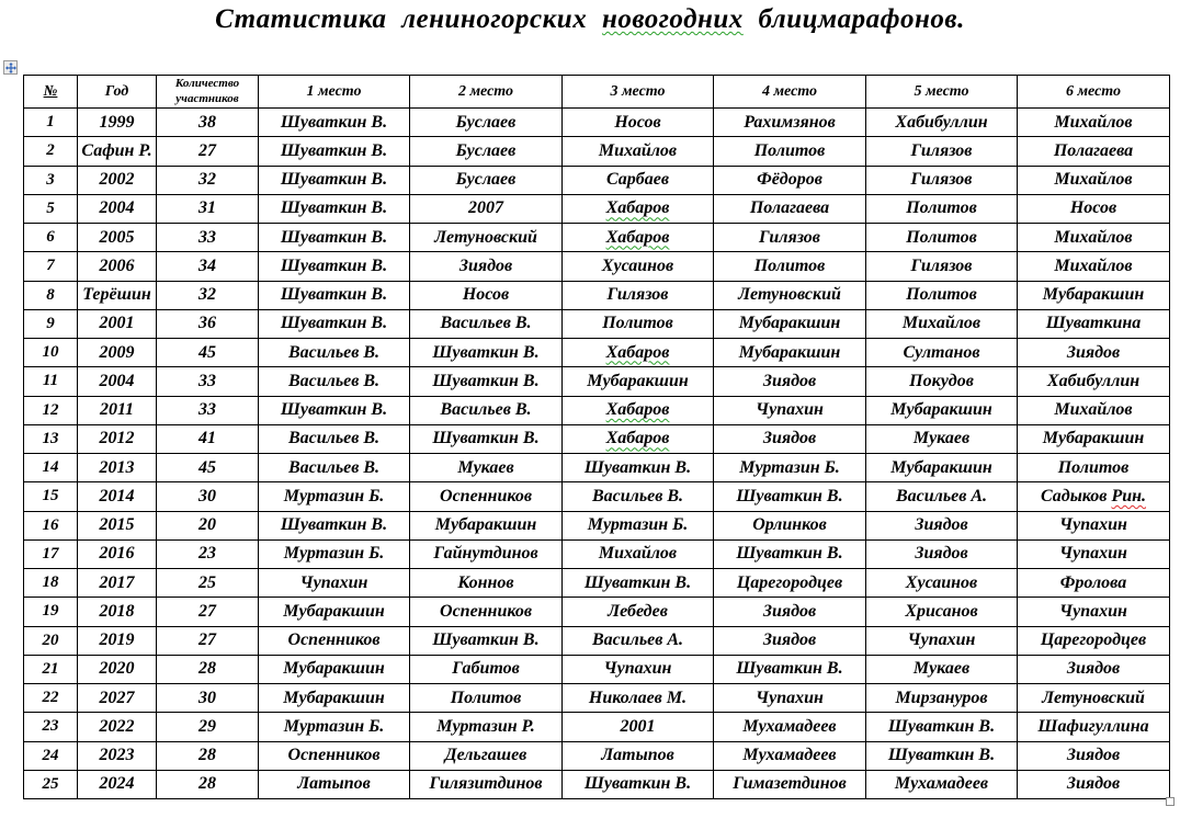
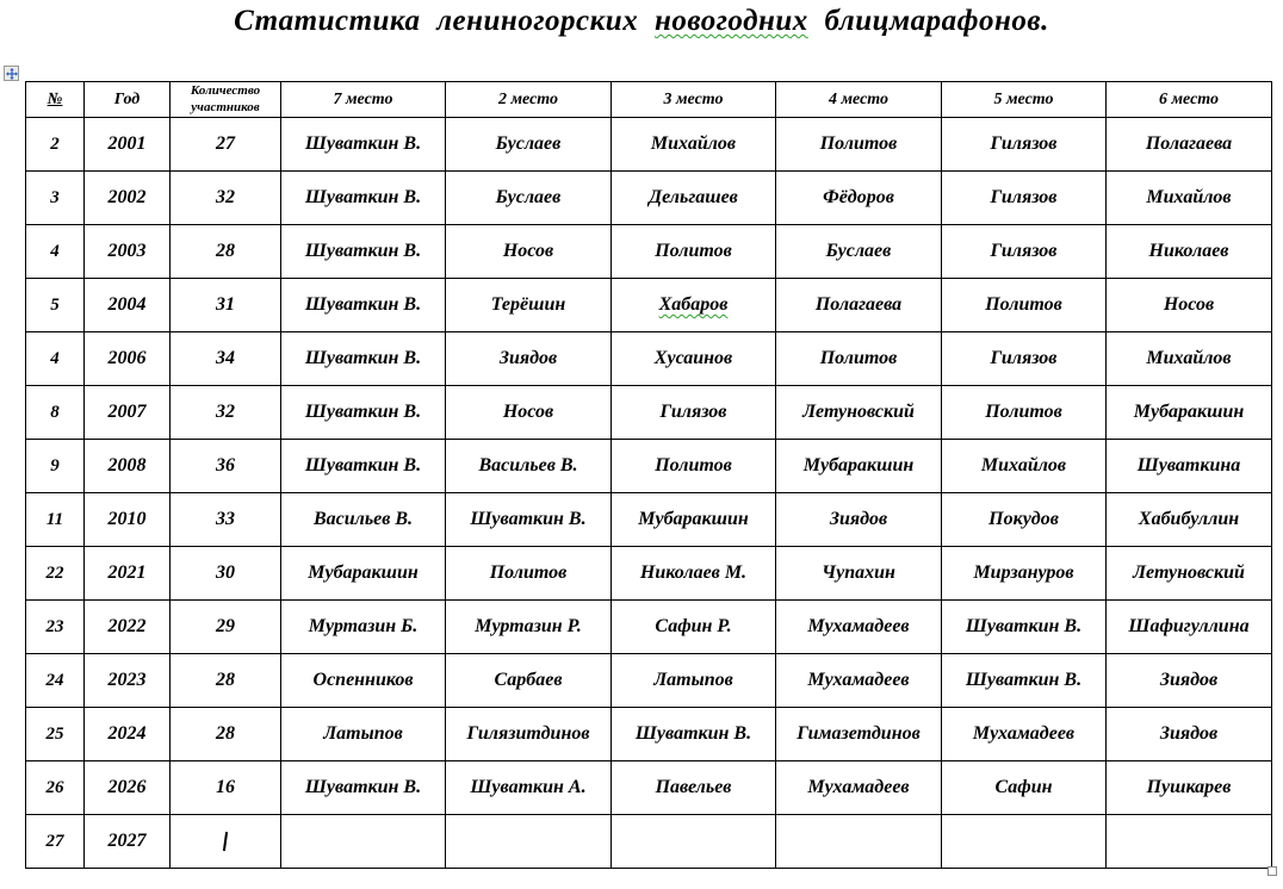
  Статистика лениногорских новогодних блицмарафонов.
- №	Год	Количество участников	1 место	2 место	3 место	4 место	5 место	6 место
+ №	Год	Количество участников	7 место	2 место	3 место	4 место	5 место	6 место
- 1	1999	38	Шуваткин В.	Буслаев	Носов	Рахимзянов	Хабибуллин	Михайлов
- 2	Сафин Р.	27	Шуваткин В.	Буслаев	Михайлов	Политов	Гилязов	Полагаева
+ 2	2001	27	Шуваткин В.	Буслаев	Михайлов	Политов	Гилязов	Полагаева
- 3	2002	32	Шуваткин В.	Буслаев	Сарбаев	Фёдоров	Гилязов	Михайлов
+ 3	2002	32	Шуваткин В.	Буслаев	Дельгашев	Фёдоров	Гилязов	Михайлов
+ 4	2003	28	Шуваткин В.	Носов	Политов	Буслаев	Гилязов	Николаев
- 5	2004	31	Шуваткин В.	2007	Хабаров	Полагаева	Политов	Носов
+ 5	2004	31	Шуваткин В.	Терёшин	Хабаров	Полагаева	Политов	Носов
- 6	2005	33	Шуваткин В.	Летуновский	Хабаров	Гилязов	Политов	Михайлов
- 7	2006	34	Шуваткин В.	Зиядов	Хусаинов	Политов	Гилязов	Михайлов
+ 4	2006	34	Шуваткин В.	Зиядов	Хусаинов	Политов	Гилязов	Михайлов
- 8	Терёшин	32	Шуваткин В.	Носов	Гилязов	Летуновский	Политов	Мубаракшин
+ 8	2007	32	Шуваткин В.	Носов	Гилязов	Летуновский	Политов	Мубаракшин
- 9	2001	36	Шуваткин В.	Васильев В.	Политов	Мубаракшин	Михайлов	Шуваткина
+ 9	2008	36	Шуваткин В.	Васильев В.	Политов	Мубаракшин	Михайлов	Шуваткина
- 10	2009	45	Васильев В.	Шуваткин В.	Хабаров	Мубаракшин	Султанов	Зиядов
- 11	2004	33	Васильев В.	Шуваткин В.	Мубаракшин	Зиядов	Покудов	Хабибуллин
+ 11	2010	33	Васильев В.	Шуваткин В.	Мубаракшин	Зиядов	Покудов	Хабибуллин
- 12	2011	33	Шуваткин В.	Васильев В.	Хабаров	Чупахин	Мубаракшин	Михайлов
- 13	2012	41	Васильев В.	Шуваткин В.	Хабаров	Зиядов	Мукаев	Мубаракшин
- 14	2013	45	Васильев В.	Мукаев	Шуваткин В.	Муртазин Б.	Мубаракшин	Политов
- 15	2014	30	Муртазин Б.	Оспенников	Васильев В.	Шуваткин В.	Васильев А.	Садыков Рин.
- 16	2015	20	Шуваткин В.	Мубаракшин	Муртазин Б.	Орлинков	Зиядов	Чупахин
- 17	2016	23	Муртазин Б.	Гайнутдинов	Михайлов	Шуваткин В.	Зиядов	Чупахин
- 18	2017	25	Чупахин	Коннов	Шуваткин В.	Царегородцев	Хусаинов	Фролова
- 19	2018	27	Мубаракшин	Оспенников	Лебедев	Зиядов	Хрисанов	Чупахин
- 20	2019	27	Оспенников	Шуваткин В.	Васильев А.	Зиядов	Чупахин	Царегородцев
- 21	2020	28	Мубаракшин	Габитов	Чупахин	Шуваткин В.	Мукаев	Зиядов
- 22	2027	30	Мубаракшин	Политов	Николаев М.	Чупахин	Мирзануров	Летуновский
+ 22	2021	30	Мубаракшин	Политов	Николаев М.	Чупахин	Мирзануров	Летуновский
- 23	2022	29	Муртазин Б.	Муртазин Р.	2001	Мухамадеев	Шуваткин В.	Шафигуллина
+ 23	2022	29	Муртазин Б.	Муртазин Р.	Сафин Р.	Мухамадеев	Шуваткин В.	Шафигуллина
- 24	2023	28	Оспенников	Дельгашев	Латыпов	Мухамадеев	Шуваткин В.	Зиядов
+ 24	2023	28	Оспенников	Сарбаев	Латыпов	Мухамадеев	Шуваткин В.	Зиядов
  25	2024	28	Латыпов	Гилязитдинов	Шуваткин В.	Гимазетдинов	Мухамадеев	Зиядов
+ 26	2026	16	Шуваткин В.	Шуваткин А.	Павельев	Мухамадеев	Сафин	Пушкарев
+ 27	2027
